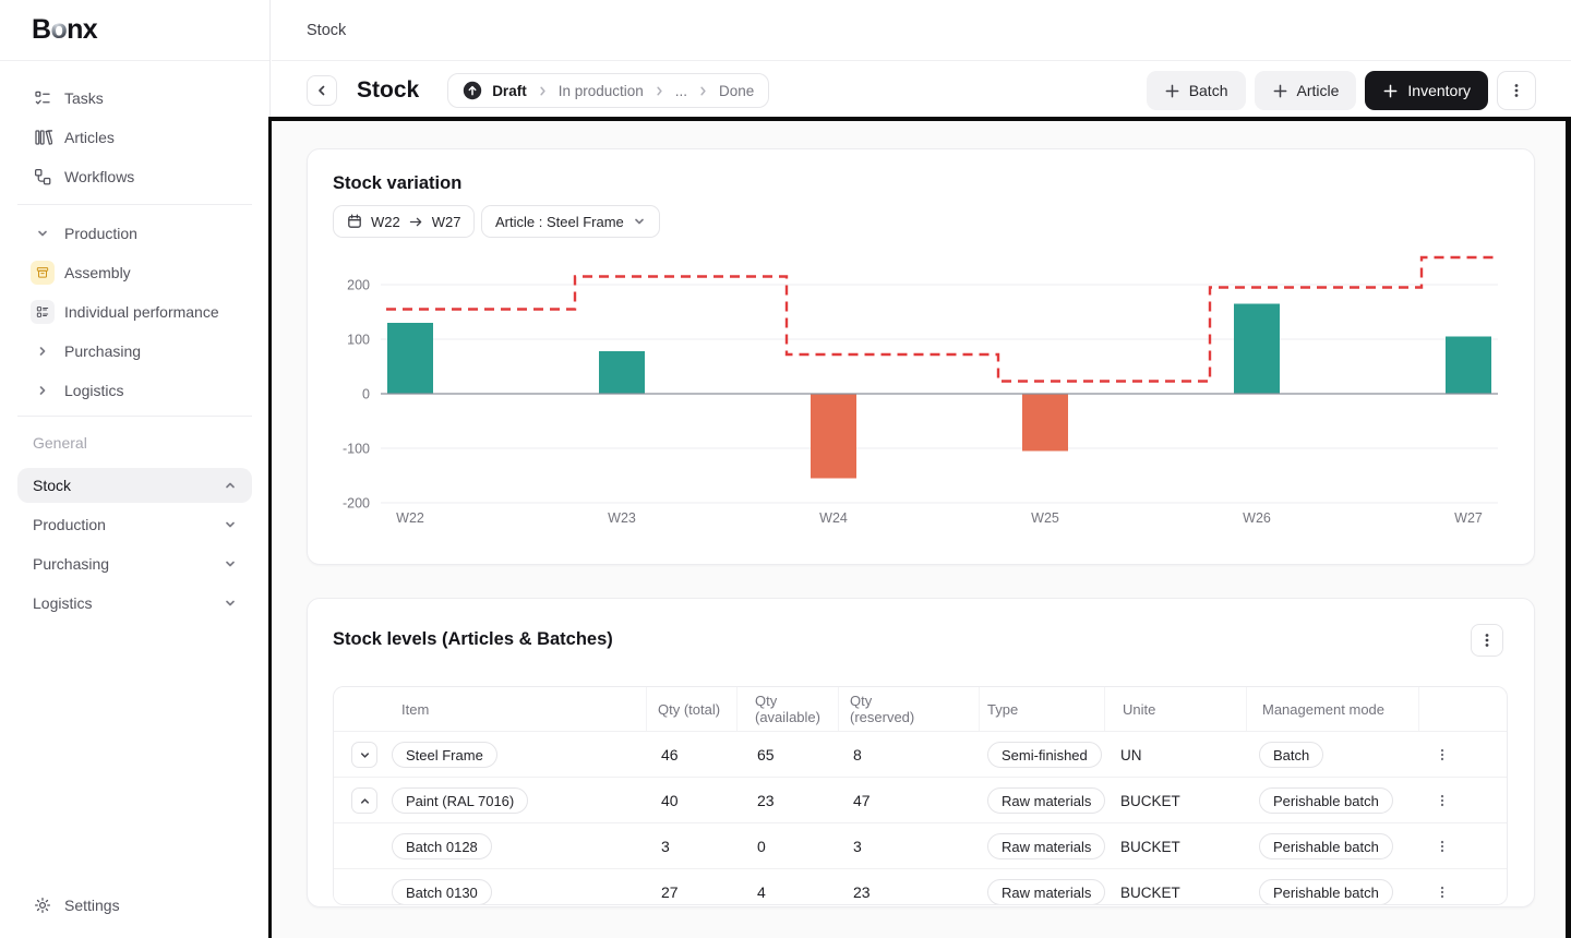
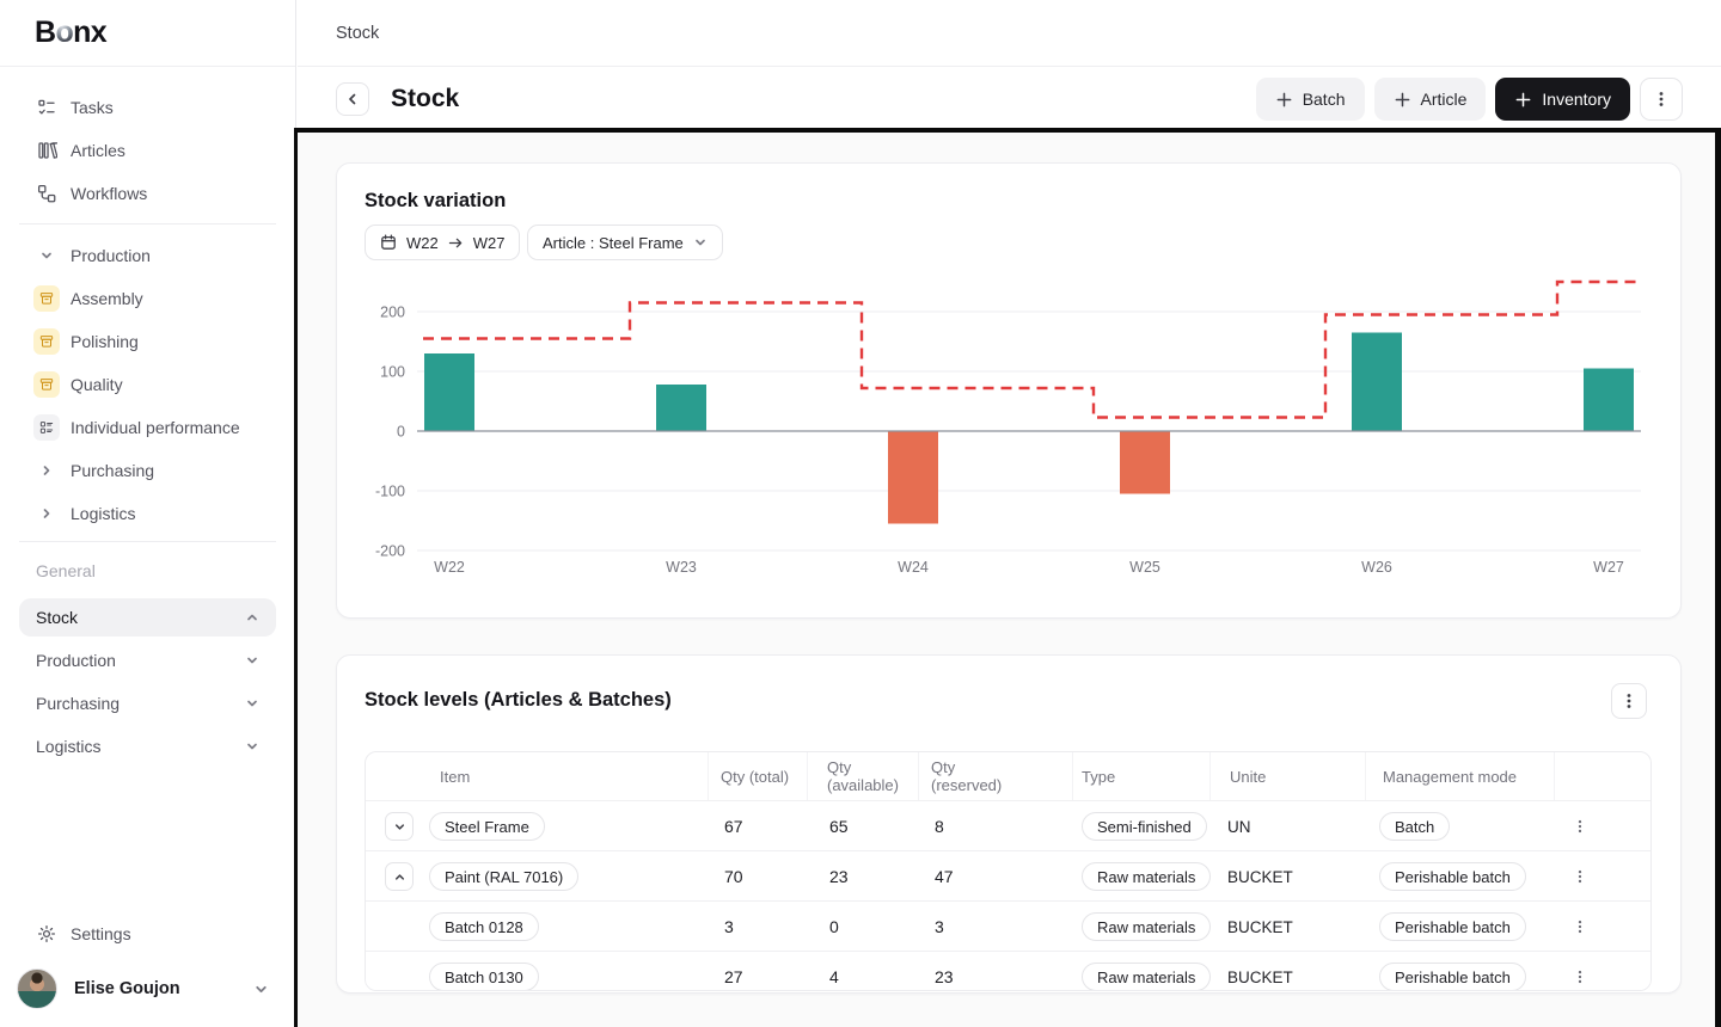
  B
  o
  nx
  Tasks
  Articles
  Workflows
  Production
  Assembly
+ Polishing
+ Quality
  Individual performance
  Purchasing
  Logistics
  General
  Stock
  Production
  Purchasing
  Logistics
  Settings
+ Elise Goujon
  Stock
  Stock
- Draft
- In production
- ...
- Done
  Batch
  Article
  Inventory
  Stock variation
  W22
  W27
  Article : Steel Frame
  200
  100
  0
  -100
  -200
  W22
  W23
  W24
  W25
  W26
  W27
  Stock levels (Articles & Batches)
  Item
  Qty (total)
  Qty (available)
  Qty (reserved)
  Type
  Unite
  Management mode
  Steel Frame
- 46
+ 67
  65
  8
  Semi-finished
  UN
  Batch
  Paint (RAL 7016)
- 40
+ 70
  23
  47
  Raw materials
  BUCKET
  Perishable batch
  Batch 0128
  3
  0
  3
  Raw materials
  BUCKET
  Perishable batch
  Batch 0130
  27
  4
  23
  Raw materials
  BUCKET
  Perishable batch
